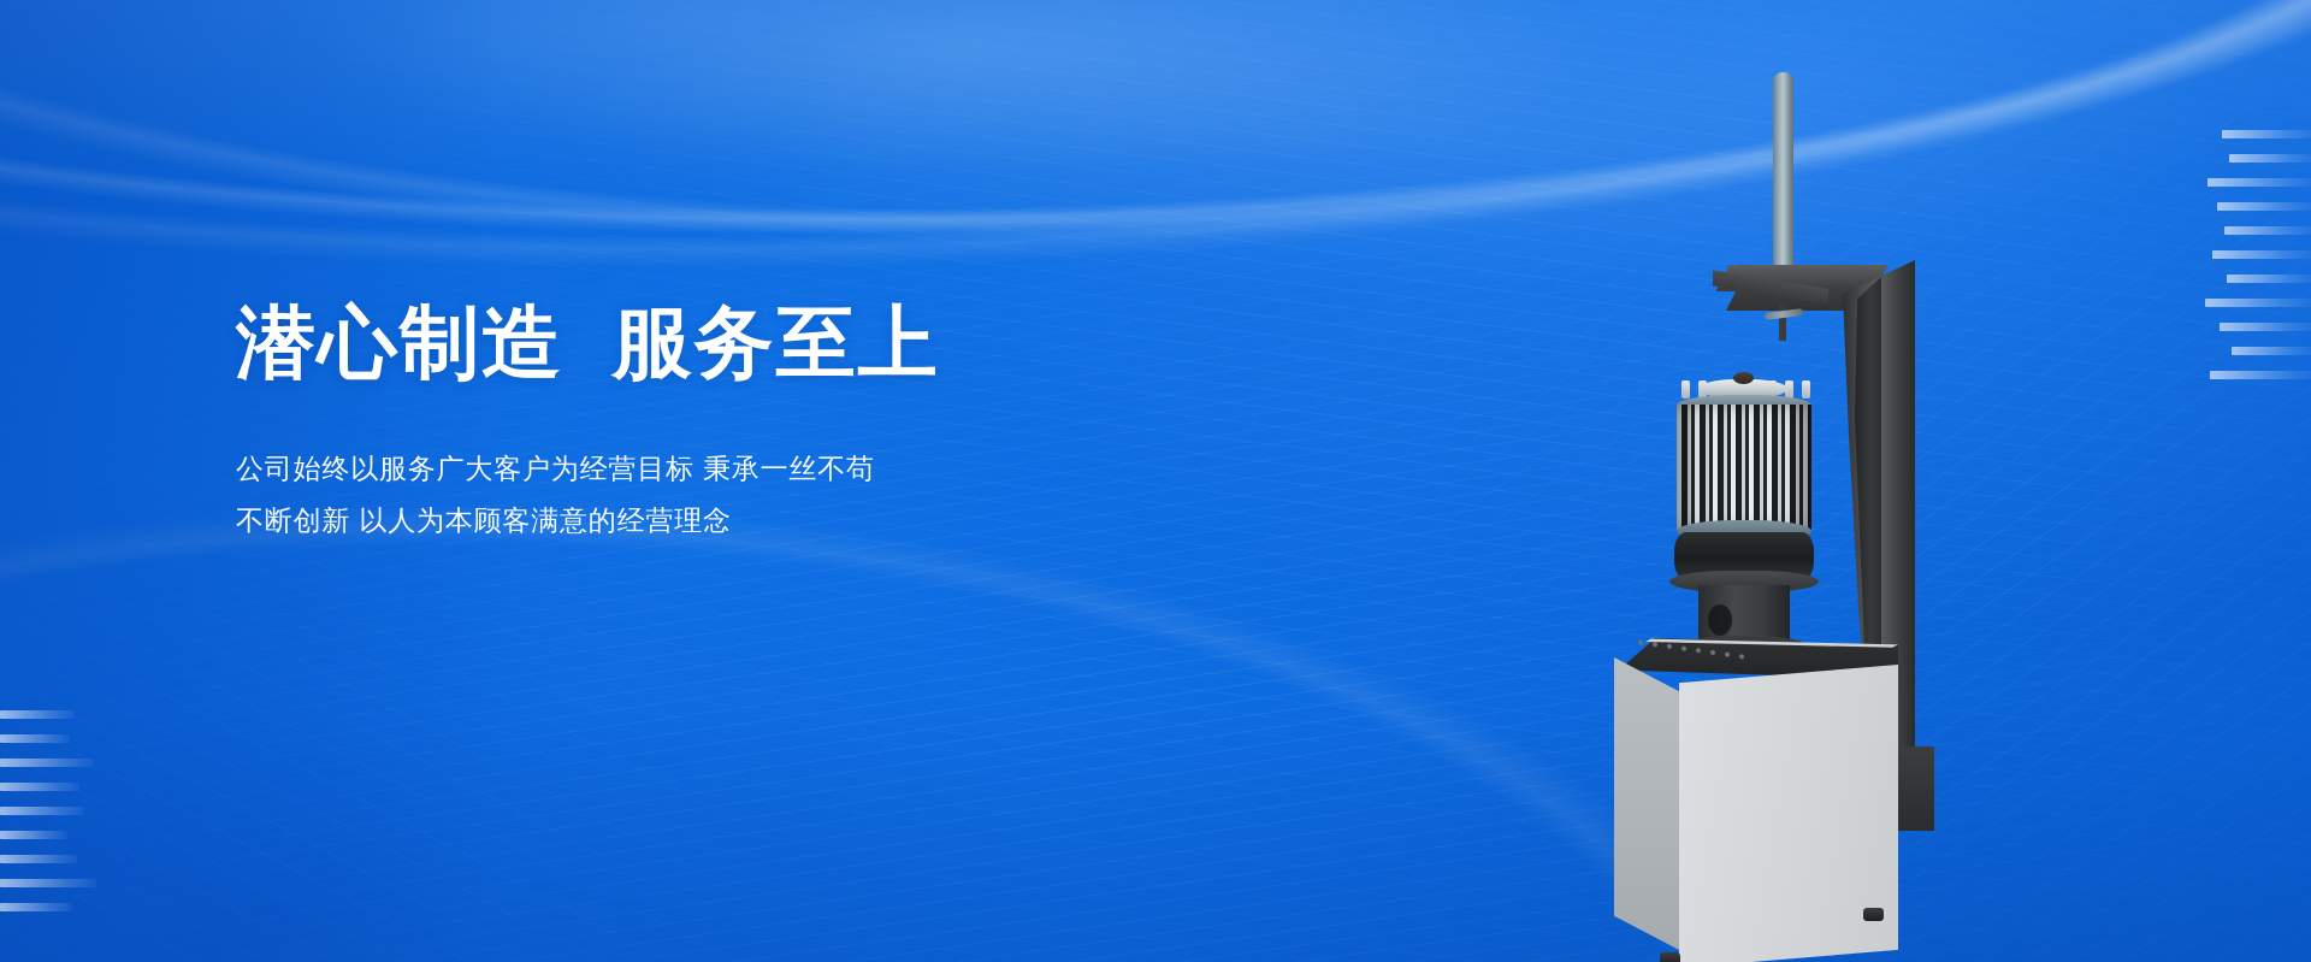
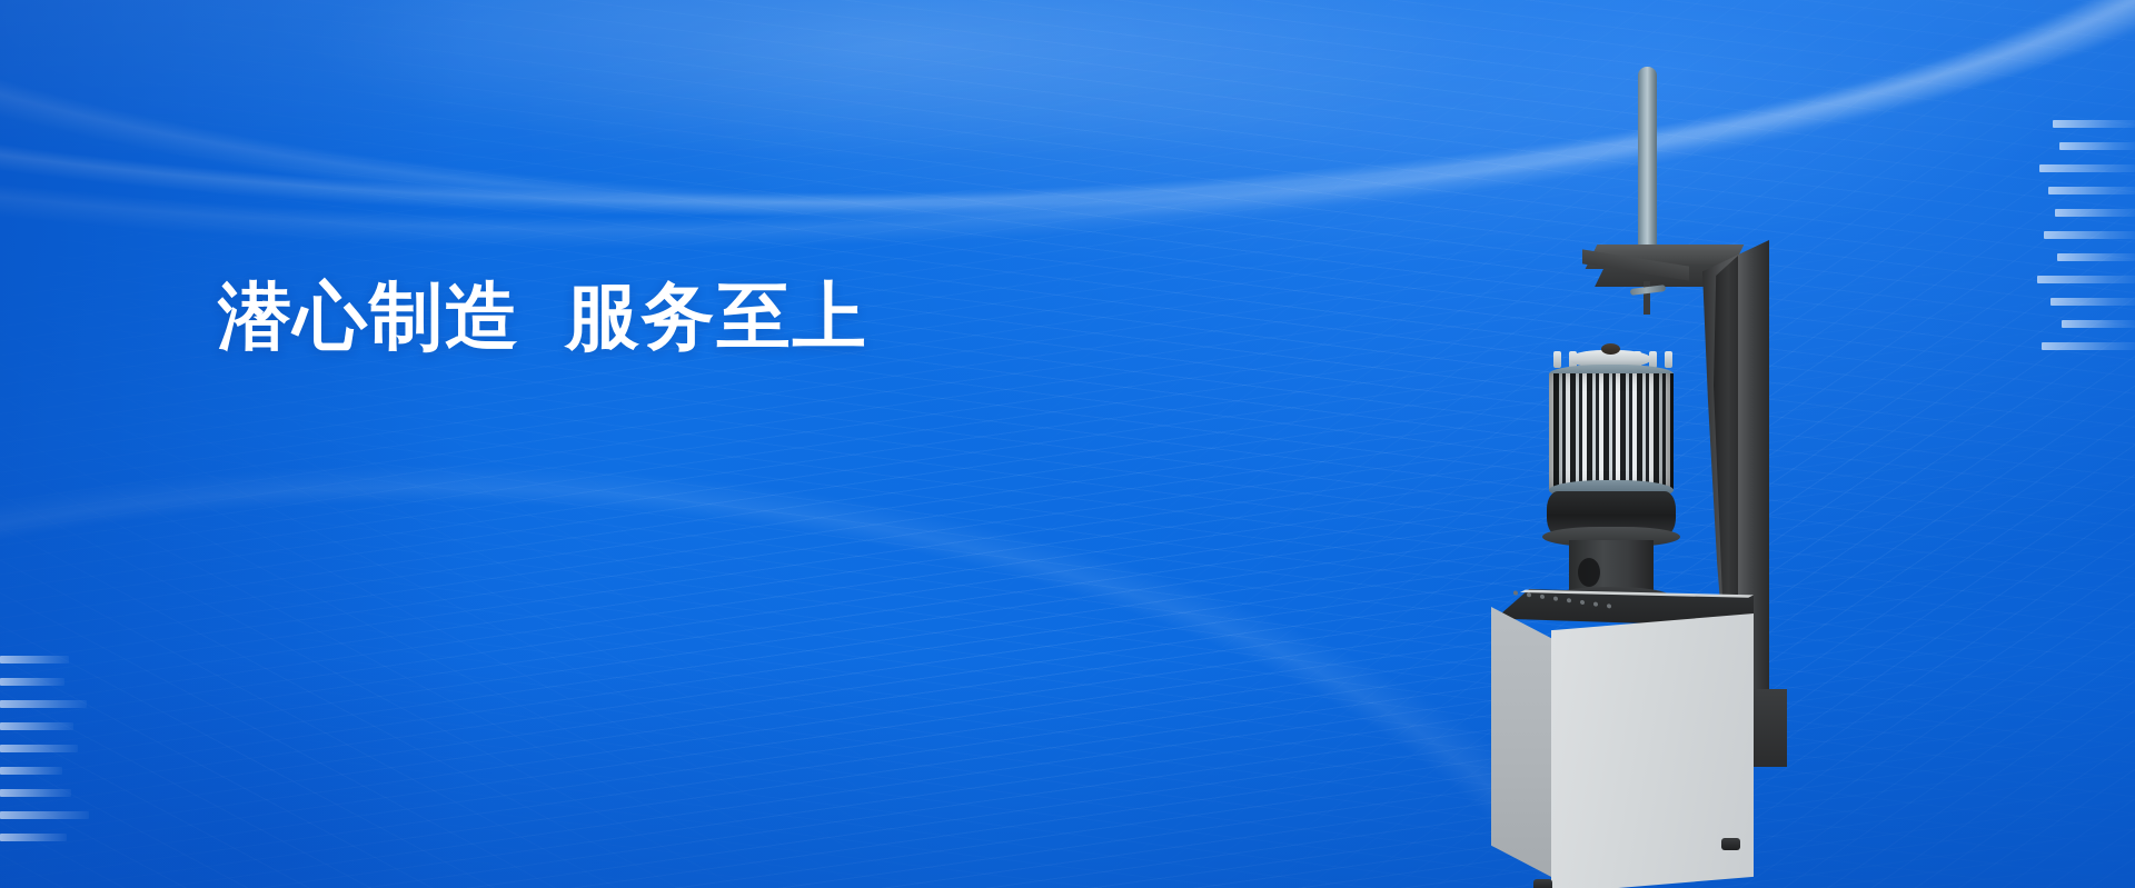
  潜心制造 服务至上
- 公司始终以服务广大客户为经营目标 秉承一丝不苟
- 不断创新 以人为本顾客满意的经营理念
